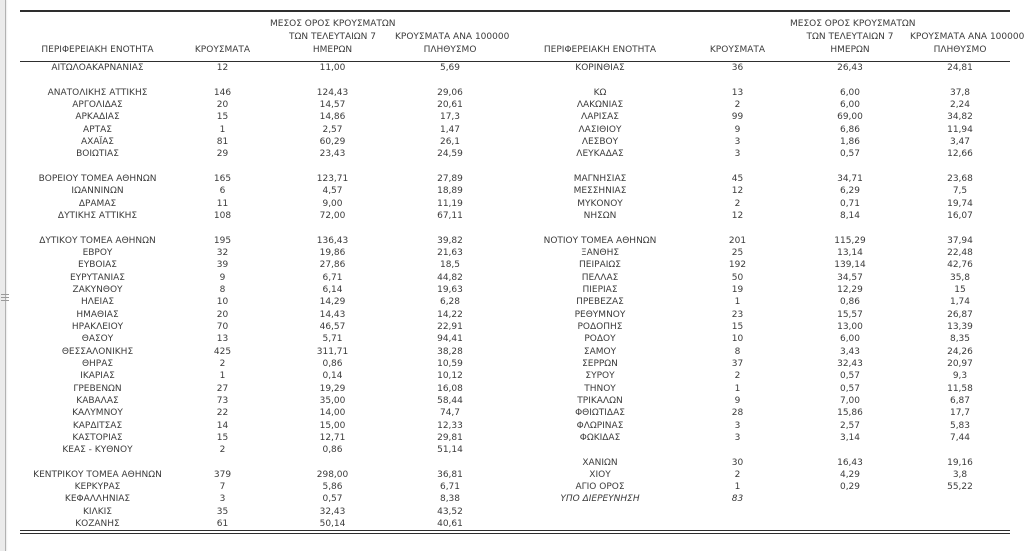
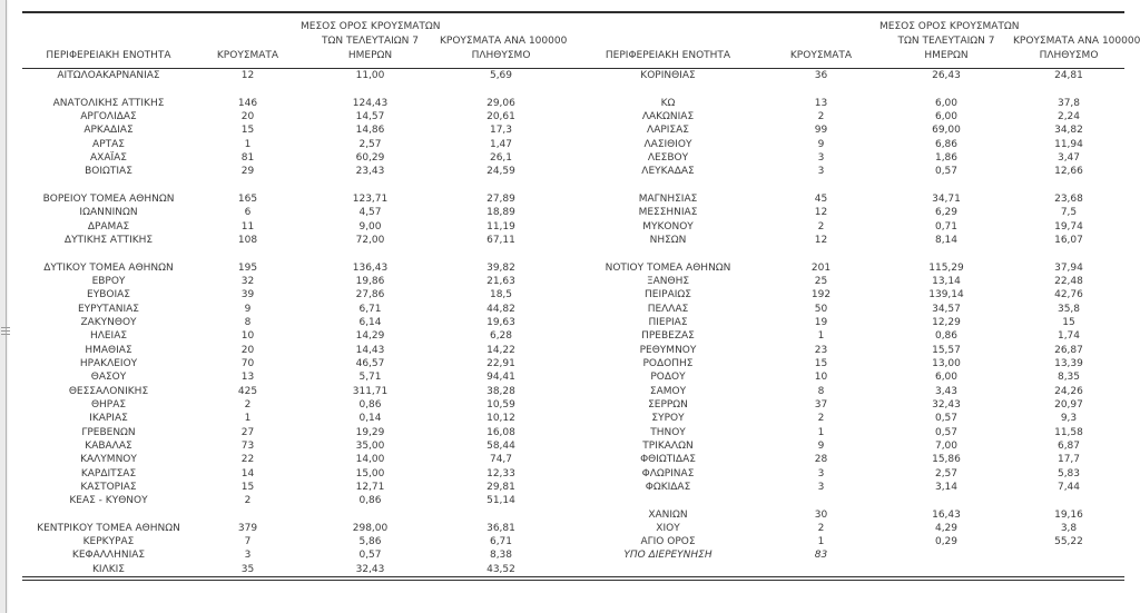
  ΜΕΣΟΣ ΟΡΟΣ ΚΡΟΥΣΜΑΤΩΝ
  ΤΩΝ ΤΕΛΕΥΤΑΙΩΝ 7
  ΚΡΟΥΣΜΑΤΑ ΑΝΑ 100000
  ΠΕΡΙΦΕΡΕΙΑΚΗ ΕΝΟΤΗΤΑ
  ΚΡΟΥΣΜΑΤΑ
  ΗΜΕΡΩΝ
  ΠΛΗΘΥΣΜΟ
  ΜΕΣΟΣ ΟΡΟΣ ΚΡΟΥΣΜΑΤΩΝ
  ΤΩΝ ΤΕΛΕΥΤΑΙΩΝ 7
  ΚΡΟΥΣΜΑΤΑ ΑΝΑ 100000
  ΠΕΡΙΦΕΡΕΙΑΚΗ ΕΝΟΤΗΤΑ
  ΚΡΟΥΣΜΑΤΑ
  ΗΜΕΡΩΝ
  ΠΛΗΘΥΣΜΟ
  ΑΙΤΩΛΟΑΚΑΡΝΑΝΙΑΣ
  12
  11,00
  5,69
  ΑΝΑΤΟΛΙΚΗΣ ΑΤΤΙΚΗΣ
  146
  124,43
  29,06
  ΑΡΓΟΛΙΔΑΣ
  20
  14,57
  20,61
  ΑΡΚΑΔΙΑΣ
  15
  14,86
  17,3
  ΑΡΤΑΣ
  1
  2,57
  1,47
  ΑΧΑΪΑΣ
  81
  60,29
  26,1
  ΒΟΙΩΤΙΑΣ
  29
  23,43
  24,59
  ΒΟΡΕΙΟΥ ΤΟΜΕΑ ΑΘΗΝΩΝ
  165
  123,71
  27,89
  ΙΩΑΝΝΙΝΩΝ
  6
  4,57
  18,89
  ΔΡΑΜΑΣ
  11
  9,00
  11,19
  ΔΥΤΙΚΗΣ ΑΤΤΙΚΗΣ
  108
  72,00
  67,11
  ΔΥΤΙΚΟΥ ΤΟΜΕΑ ΑΘΗΝΩΝ
  195
  136,43
  39,82
  ΕΒΡΟΥ
  32
  19,86
  21,63
  ΕΥΒΟΙΑΣ
  39
  27,86
  18,5
  ΕΥΡΥΤΑΝΙΑΣ
  9
  6,71
  44,82
  ΖΑΚΥΝΘΟΥ
  8
  6,14
  19,63
  ΗΛΕΙΑΣ
  10
  14,29
  6,28
  ΗΜΑΘΙΑΣ
  20
  14,43
  14,22
  ΗΡΑΚΛΕΙΟΥ
  70
  46,57
  22,91
  ΘΑΣΟΥ
  13
  5,71
  94,41
  ΘΕΣΣΑΛΟΝΙΚΗΣ
  425
  311,71
  38,28
  ΘΗΡΑΣ
  2
  0,86
  10,59
  ΙΚΑΡΙΑΣ
  1
  0,14
  10,12
  ΓΡΕΒΕΝΩΝ
  27
  19,29
  16,08
  ΚΑΒΑΛΑΣ
  73
  35,00
  58,44
  ΚΑΛΥΜΝΟΥ
  22
  14,00
  74,7
  ΚΑΡΔΙΤΣΑΣ
  14
  15,00
  12,33
  ΚΑΣΤΟΡΙΑΣ
  15
  12,71
  29,81
  ΚΕΑΣ - ΚΥΘΝΟΥ
  2
  0,86
  51,14
  ΚΕΝΤΡΙΚΟΥ ΤΟΜΕΑ ΑΘΗΝΩΝ
  379
  298,00
  36,81
  ΚΕΡΚΥΡΑΣ
  7
  5,86
  6,71
  ΚΕΦΑΛΛΗΝΙΑΣ
  3
  0,57
  8,38
  ΚΙΛΚΙΣ
  35
  32,43
  43,52
- ΚΟΖΑΝΗΣ
- 61
- 50,14
- 40,61
  ΚΟΡΙΝΘΙΑΣ
  36
  26,43
  24,81
  ΚΩ
  13
  6,00
  37,8
  ΛΑΚΩΝΙΑΣ
  2
  6,00
  2,24
  ΛΑΡΙΣΑΣ
  99
  69,00
  34,82
  ΛΑΣΙΘΙΟΥ
  9
  6,86
  11,94
  ΛΕΣΒΟΥ
  3
  1,86
  3,47
  ΛΕΥΚΑΔΑΣ
  3
  0,57
  12,66
  ΜΑΓΝΗΣΙΑΣ
  45
  34,71
  23,68
  ΜΕΣΣΗΝΙΑΣ
  12
  6,29
  7,5
  ΜΥΚΟΝΟΥ
  2
  0,71
  19,74
  ΝΗΣΩΝ
  12
  8,14
  16,07
  ΝΟΤΙΟΥ ΤΟΜΕΑ ΑΘΗΝΩΝ
  201
  115,29
  37,94
  ΞΑΝΘΗΣ
  25
  13,14
  22,48
  ΠΕΙΡΑΙΩΣ
  192
  139,14
  42,76
  ΠΕΛΛΑΣ
  50
  34,57
  35,8
  ΠΙΕΡΙΑΣ
  19
  12,29
  15
  ΠΡΕΒΕΖΑΣ
  1
  0,86
  1,74
  ΡΕΘΥΜΝΟΥ
  23
  15,57
  26,87
  ΡΟΔΟΠΗΣ
  15
  13,00
  13,39
  ΡΟΔΟΥ
  10
  6,00
  8,35
  ΣΑΜΟΥ
  8
  3,43
  24,26
  ΣΕΡΡΩΝ
  37
  32,43
  20,97
  ΣΥΡΟΥ
  2
  0,57
  9,3
  ΤΗΝΟΥ
  1
  0,57
  11,58
  ΤΡΙΚΑΛΩΝ
  9
  7,00
  6,87
  ΦΘΙΩΤΙΔΑΣ
  28
  15,86
  17,7
  ΦΛΩΡΙΝΑΣ
  3
  2,57
  5,83
  ΦΩΚΙΔΑΣ
  3
  3,14
  7,44
  ΧΑΝΙΩΝ
  30
  16,43
  19,16
  ΧΙΟΥ
  2
  4,29
  3,8
  ΑΓΙΟ ΟΡΟΣ
  1
  0,29
  55,22
  ΥΠΟ ΔΙΕΡΕΥΝΗΣΗ
  83
